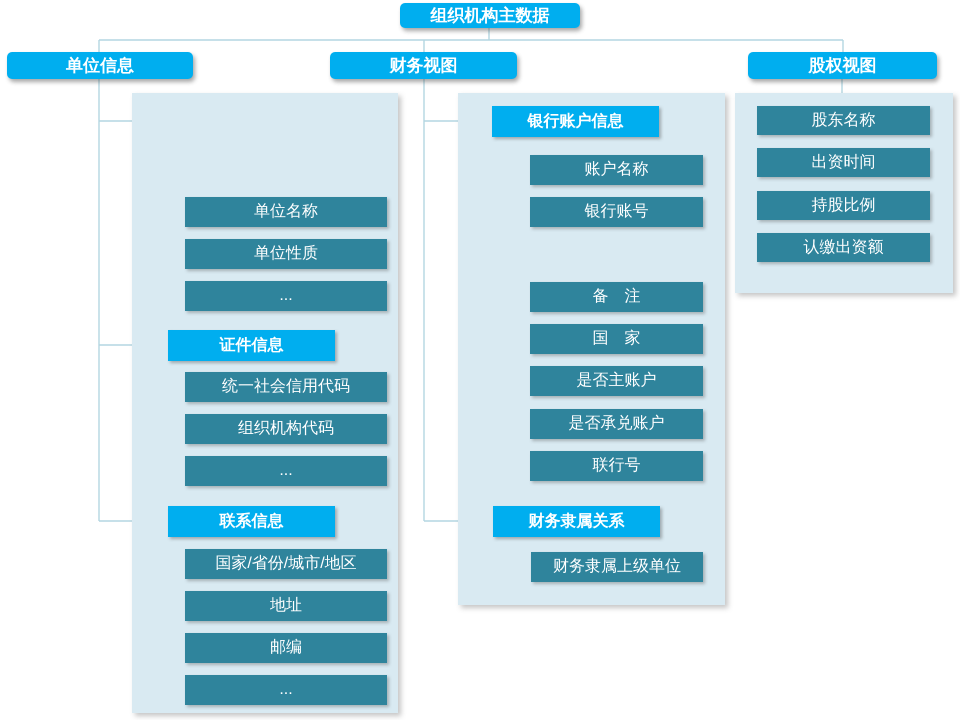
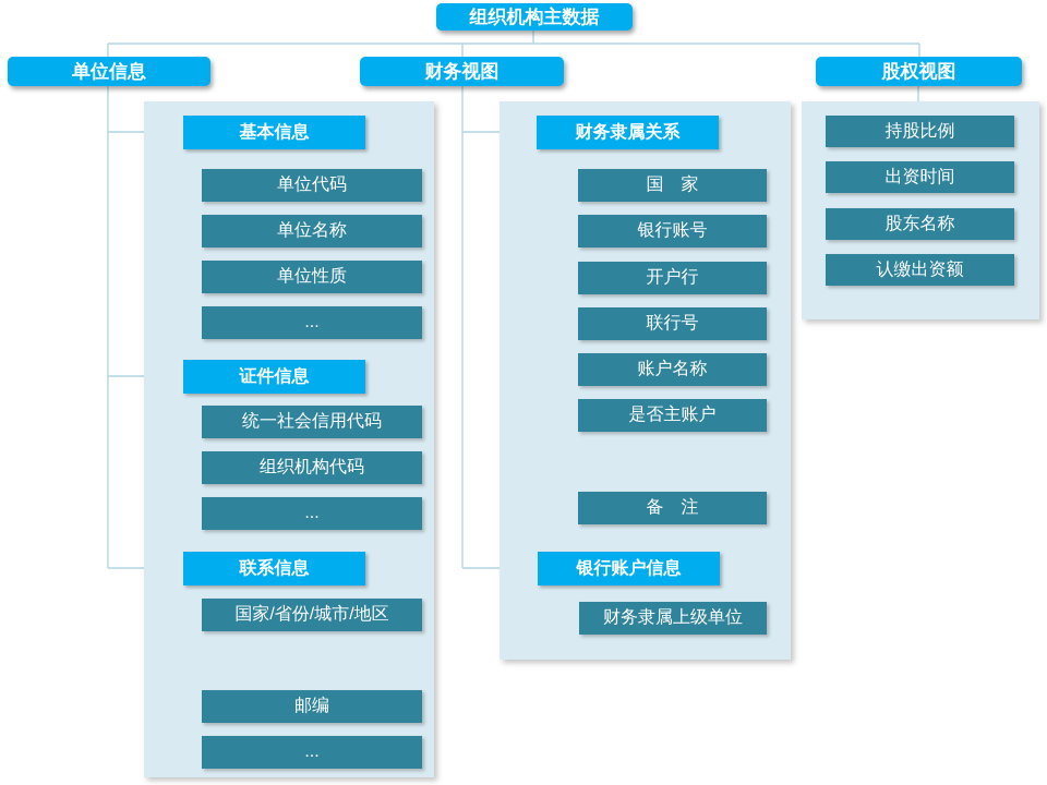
  组织机构主数据
  单位信息
  财务视图
  股权视图
+ 基本信息
+ 单位代码
  单位名称
  单位性质
  ...
  证件信息
  统一社会信用代码
  组织机构代码
  ...
  联系信息
  国家/省份/城市/地区
- 地址
  邮编
  ...
- 银行账户信息
+ 财务隶属关系
- 账户名称
+ 国 家
  银行账号
+ 开户行
- 备 注
+ 联行号
- 国 家
+ 账户名称
  是否主账户
- 是否承兑账户
- 联行号
+ 备 注
- 财务隶属关系
+ 银行账户信息
  财务隶属上级单位
- 股东名称
+ 持股比例
  出资时间
- 持股比例
+ 股东名称
  认缴出资额
